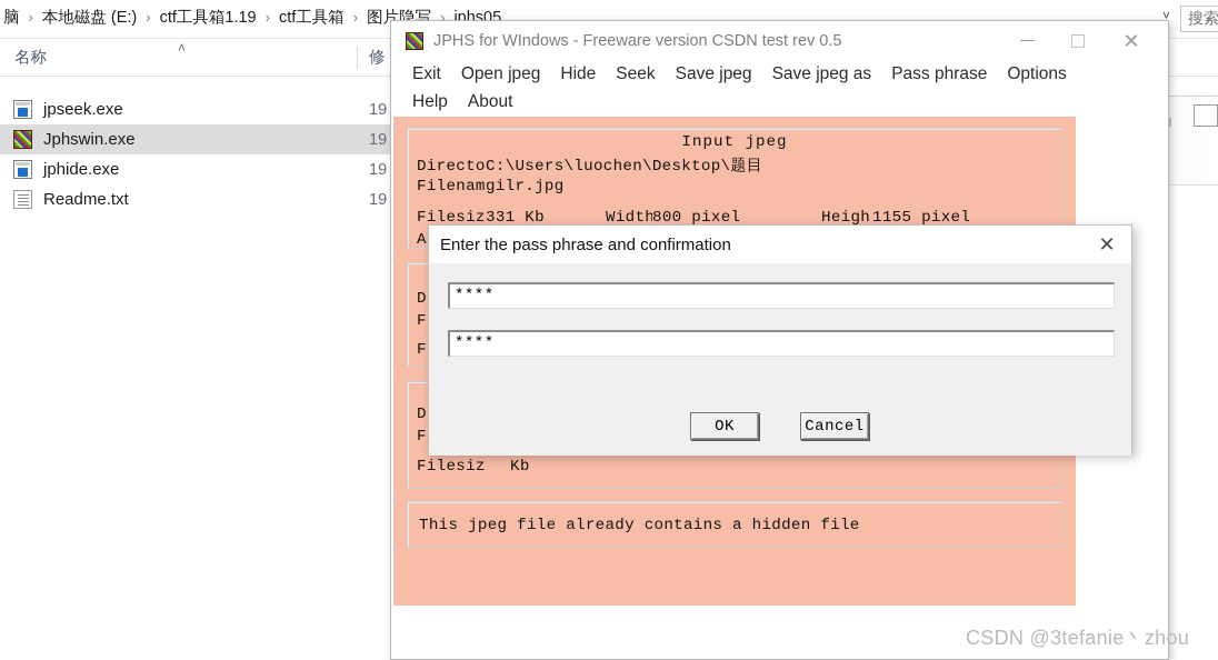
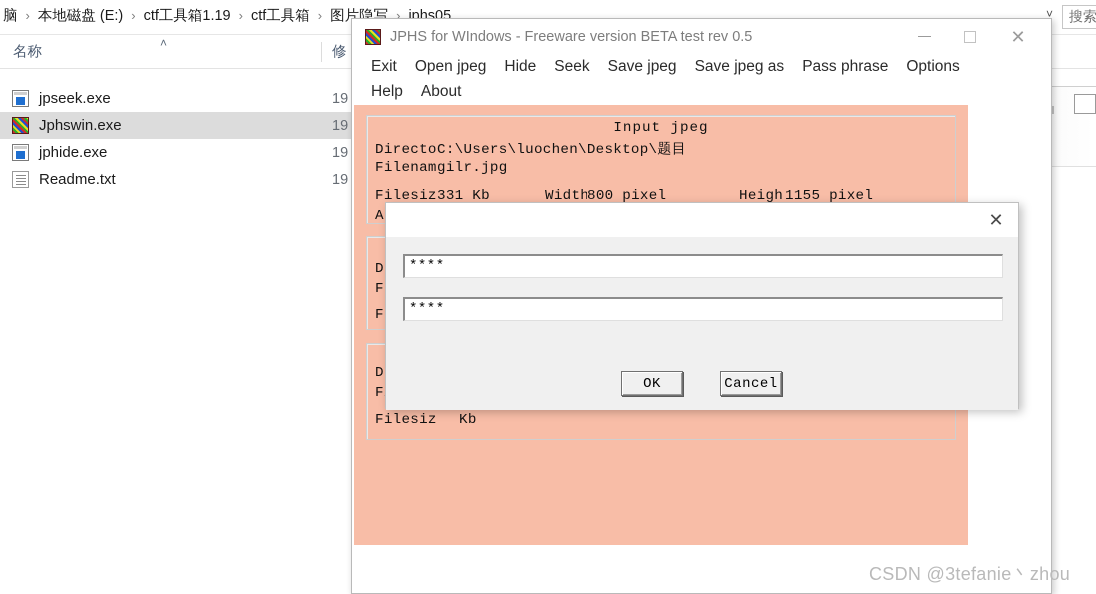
  脑
  ›
  本地磁盘 (E:)
  ›
  ctf工具箱1.19
  ›
  ctf工具箱
  ›
  图片隐写
  ›
  jphs05
  ˅
  搜索
  名称
  ˄
  修
  jpseek.exe
  19
  Jphswin.exe
  19
  jphide.exe
  19
  Readme.txt
  19
- JPHS for WIndows - Freeware version CSDN test rev 0.5
+ JPHS for WIndows - Freeware version BETA test rev 0.5
  ✕
  Exit
  Open jpeg
  Hide
  Seek
  Save jpeg
  Save jpeg as
  Pass phrase
  Options
  Help
  About
  Input jpeg
  Directo
  C:\Users\luochen\Desktop\题目
  Filenam
  gilr.jpg
  Filesiz
  331 Kb
  Width
  800 pixel
  Heigh
  1155 pixel
  A
  D
  F
  F
  D
  Filesiz
  Kb
- This jpeg file already contains a hidden file
- Enter the pass phrase and confirmation
  ✕
  ****
  ****
  OK
  Cancel
  CSDN @3tefanie丶zhou
